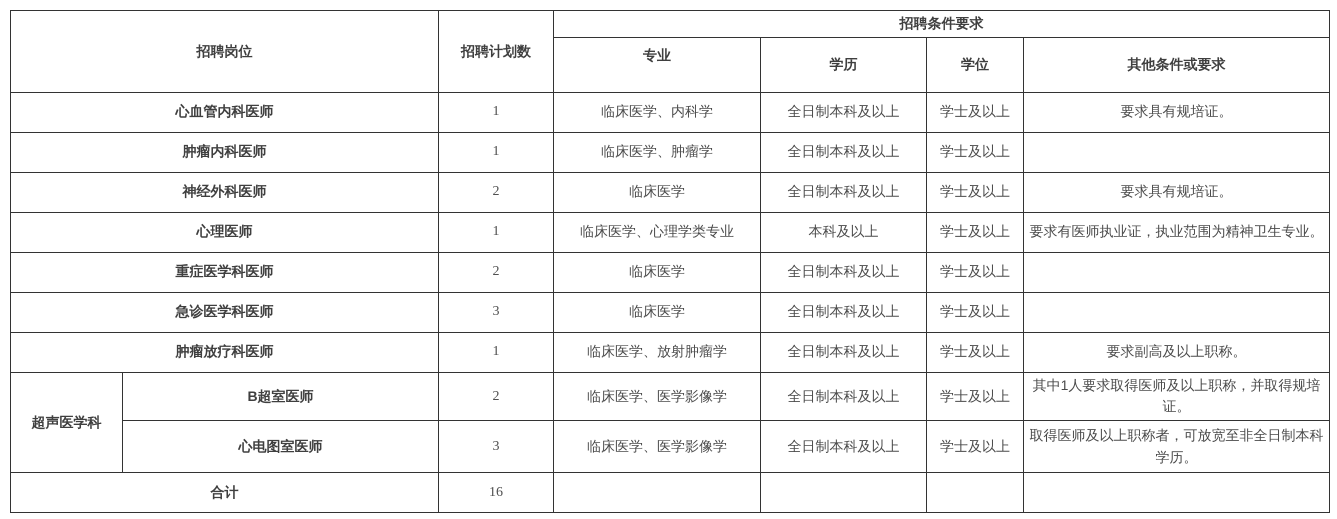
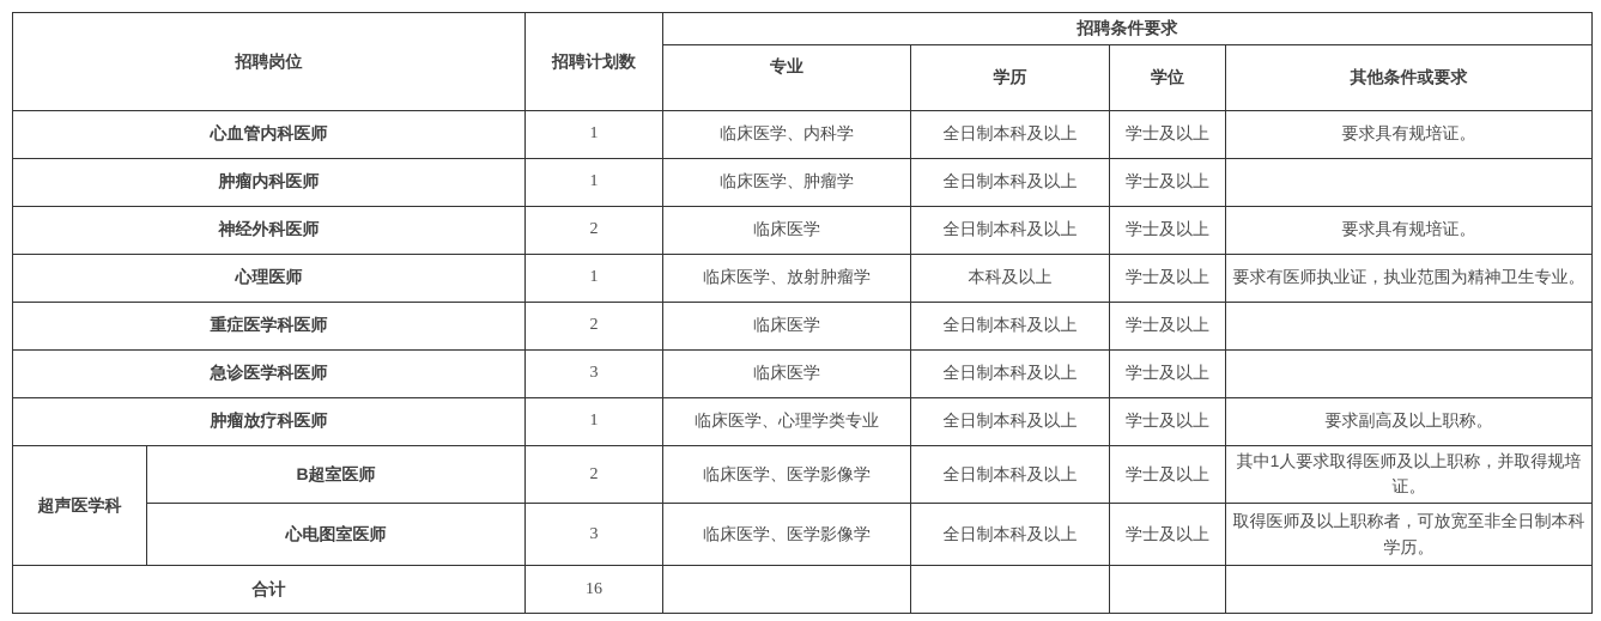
  招聘岗位	招聘计划数	招聘条件要求
  专业	学历	学位	其他条件或要求
  心血管内科医师	1	临床医学、内科学	全日制本科及以上	学士及以上	要求具有规培证。
  肿瘤内科医师	1	临床医学、肿瘤学	全日制本科及以上	学士及以上
  神经外科医师	2	临床医学	全日制本科及以上	学士及以上	要求具有规培证。
- 心理医师	1	临床医学、心理学类专业	本科及以上	学士及以上	要求有医师执业证，执业范围为精神卫生专业。
+ 心理医师	1	临床医学、放射肿瘤学	本科及以上	学士及以上	要求有医师执业证，执业范围为精神卫生专业。
  重症医学科医师	2	临床医学	全日制本科及以上	学士及以上
  急诊医学科医师	3	临床医学	全日制本科及以上	学士及以上
- 肿瘤放疗科医师	1	临床医学、放射肿瘤学	全日制本科及以上	学士及以上	要求副高及以上职称。
+ 肿瘤放疗科医师	1	临床医学、心理学类专业	全日制本科及以上	学士及以上	要求副高及以上职称。
  超声医学科	B超室医师	2	临床医学、医学影像学	全日制本科及以上	学士及以上	其中1人要求取得医师及以上职称，并取得规培证。
  心电图室医师	3	临床医学、医学影像学	全日制本科及以上	学士及以上	取得医师及以上职称者，可放宽至非全日制本科学历。
  合计	16
